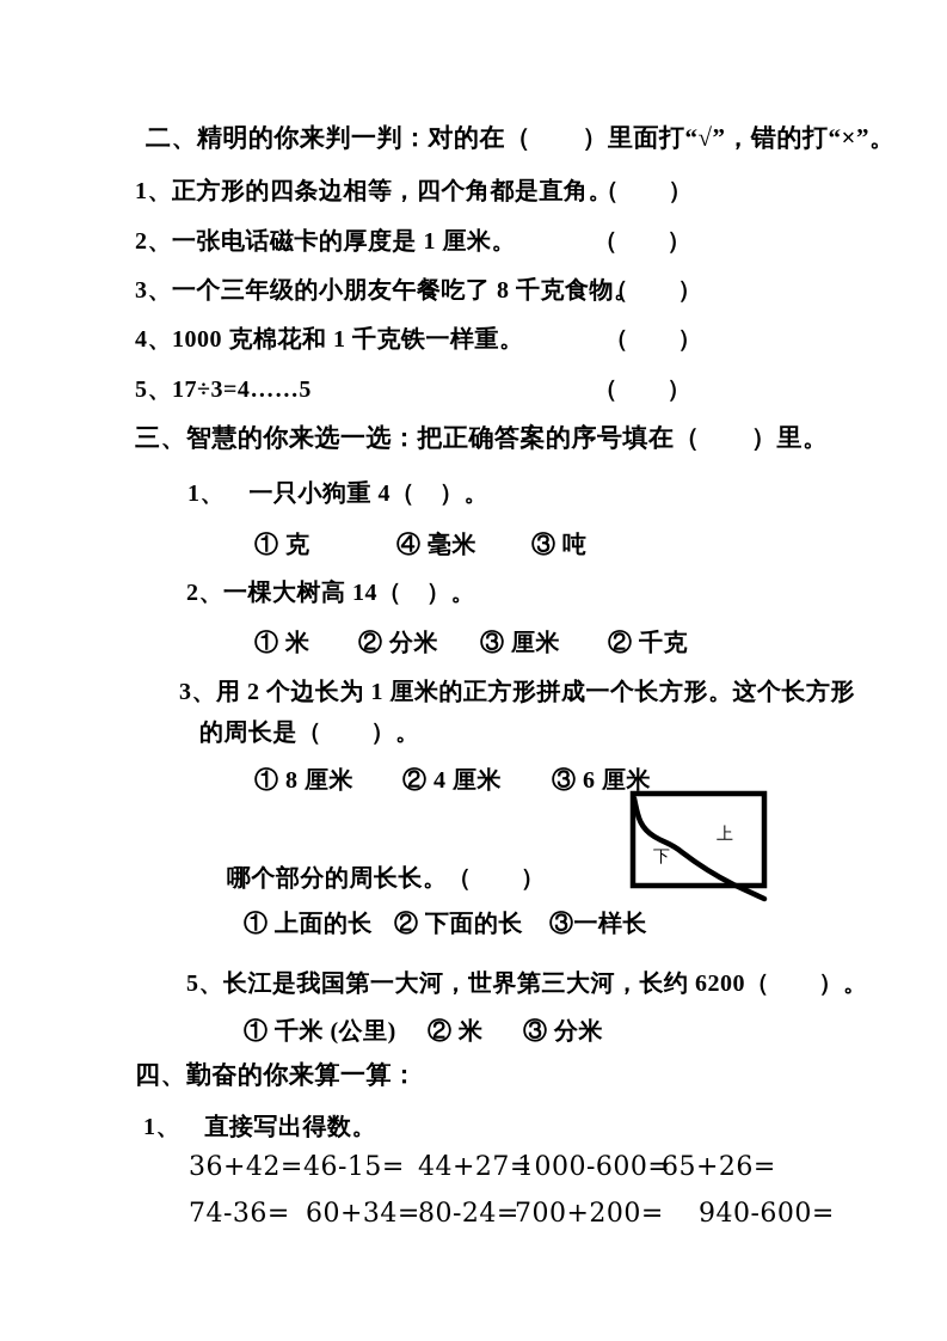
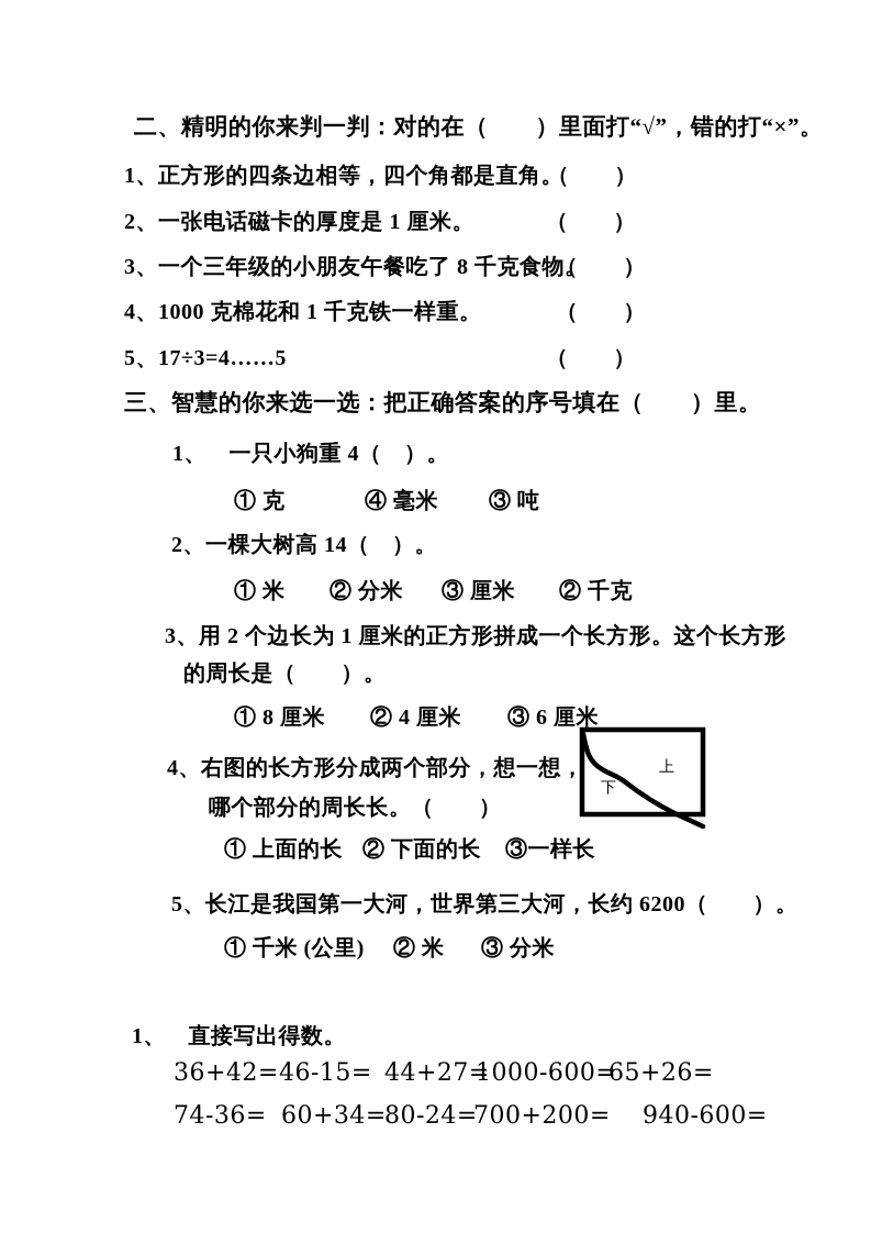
  二、精明的你来判一判：对的在（ ）里面打“√”，错的打“×”。
  1、正方形的四条边相等，四个角都是直角。
  （ ）
  2、一张电话磁卡的厚度是 1 厘米。
  （ ）
  3、一个三年级的小朋友午餐吃了 8 千克食物。
  （ ）
  4、1000 克棉花和 1 千克铁一样重。
  （ ）
  5、17÷3=4……5
  （ ）
  三、智慧的你来选一选：把正确答案的序号填在（ ）里。
  1、 一只小狗重 4（ ）。
  ① 克
  ④ 毫米
  ③ 吨
  2、一棵大树高 14（ ）。
  ① 米
  ② 分米
  ③ 厘米
  ② 千克
  3、用 2 个边长为 1 厘米的正方形拼成一个长方形。这个长方形
  的周长是（ ）。
  ① 8 厘米
  ② 4 厘米
  ③ 6 厘米
+ 4、右图的长方形分成两个部分，想一想，
  哪个部分的周长长。（ ）
  ① 上面的长
  ② 下面的长
  ③一样长
  5、长江是我国第一大河，世界第三大河，长约 6200（ ）。
  ① 千米 (公里)
  ② 米
  ③ 分米
  上
  下
- 四、勤奋的你来算一算：
  1、 直接写出得数。
  36+42=
  46-15=
  44+27=
  1000-600=
  65+26=
  74-36=
  60+34=
  80-24=
  700+200=
  940-600=
